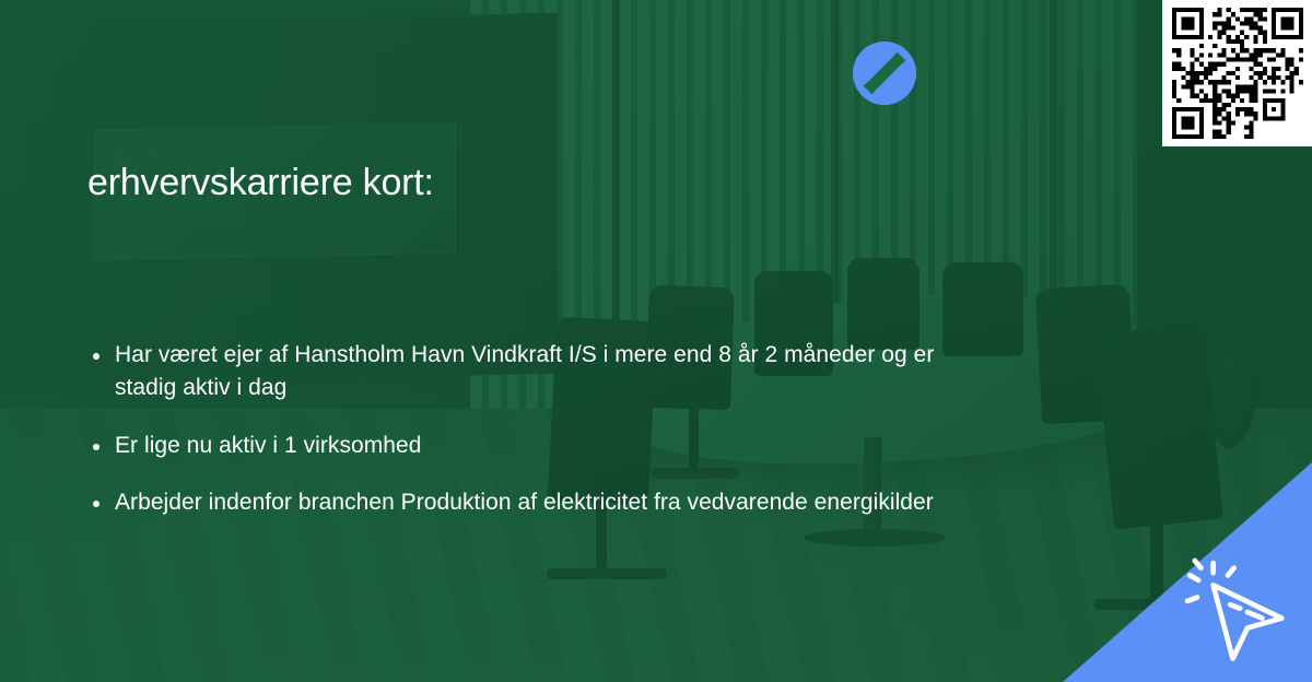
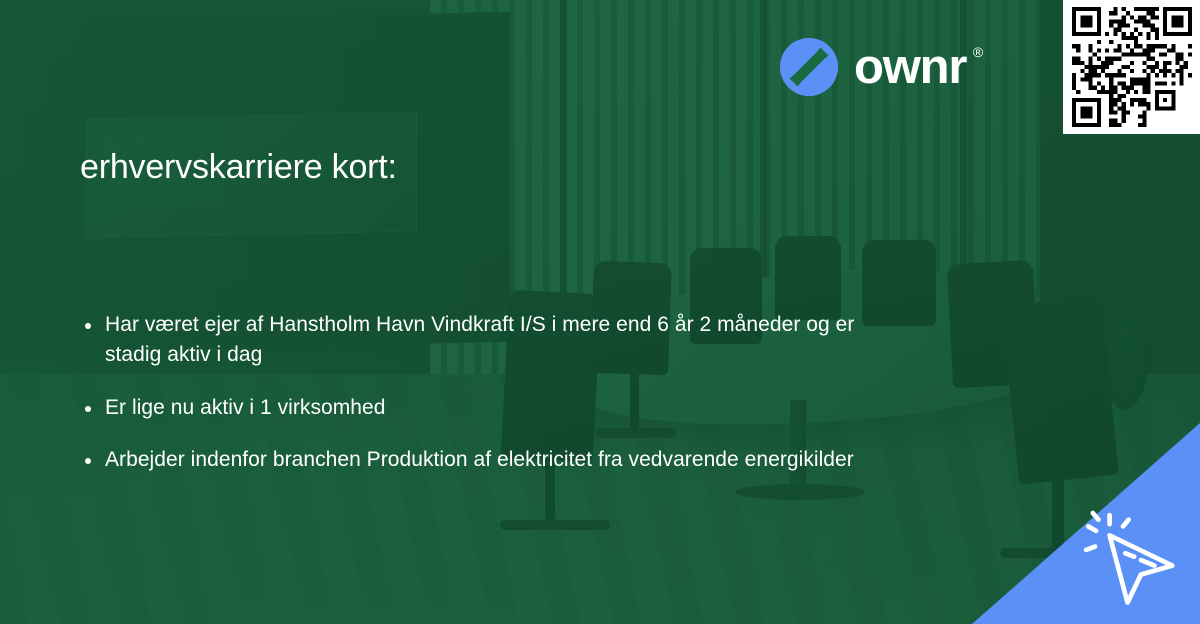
+ ownr
+ ®
  erhvervskarriere kort:
- Har været ejer af Hanstholm Havn Vindkraft I/S i mere end 8 år 2 måneder og er stadig aktiv i dag
+ Har været ejer af Hanstholm Havn Vindkraft I/S i mere end 6 år 2 måneder og er stadig aktiv i dag
  Er lige nu aktiv i 1 virksomhed
  Arbejder indenfor branchen Produktion af elektricitet fra vedvarende energikilder
